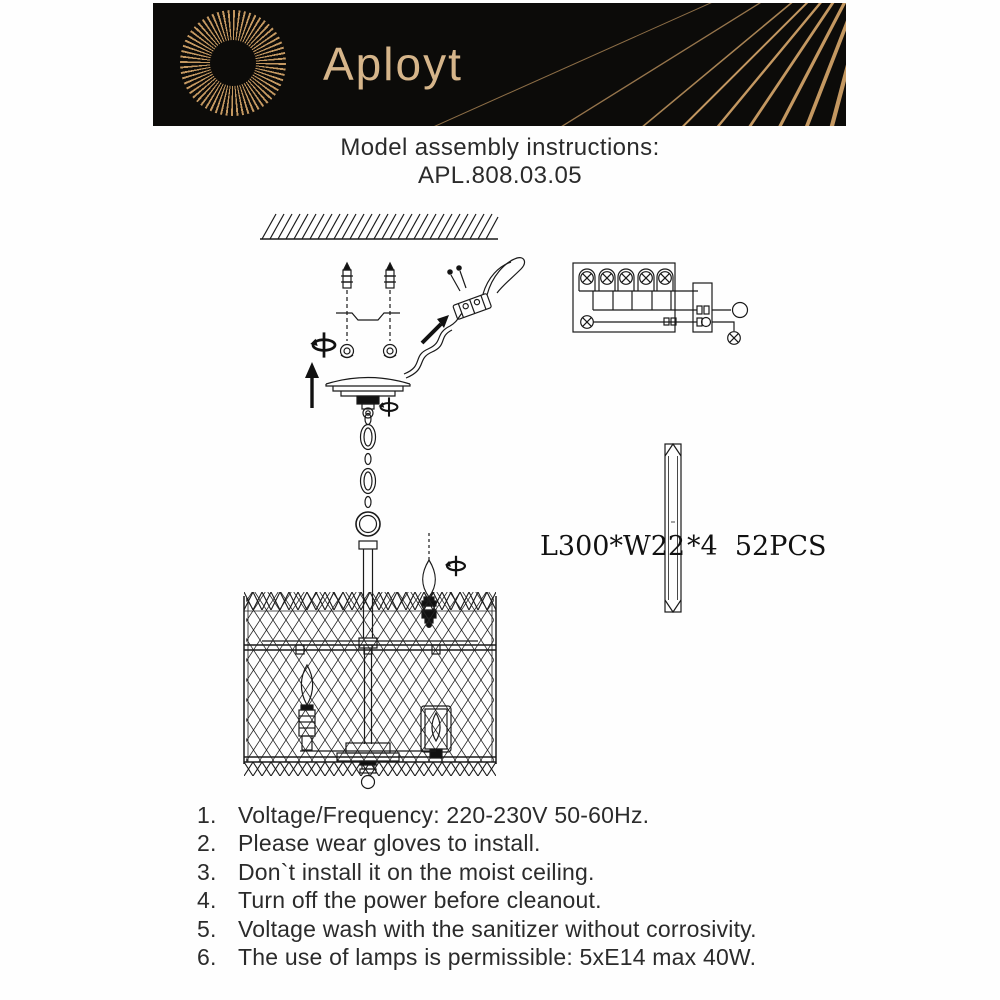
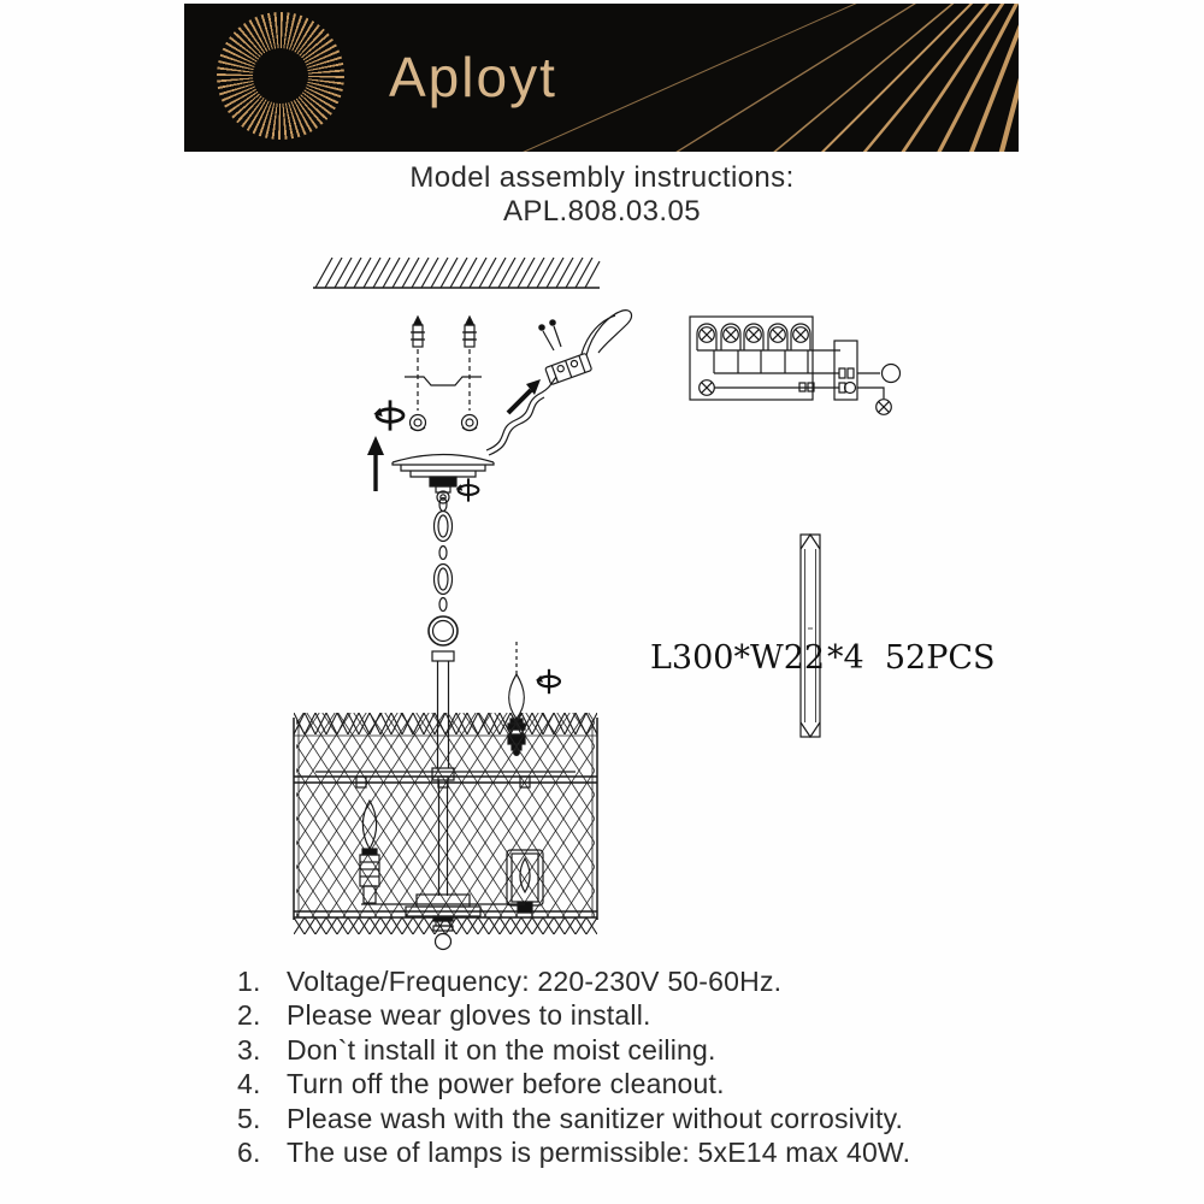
  Aployt
  Model assembly instructions:
  APL.808.03.05
  L300*W22
  *4 52PCS
  1.
  Voltage/Frequency: 220-230V 50-60Hz.
  2.
  Please wear gloves to install.
  3.
  Don`t install it on the moist ceiling.
  4.
  Turn off the power before cleanout.
  5.
- Voltage wash with the sanitizer without corrosivity.
+ Please wash with the sanitizer without corrosivity.
  6.
  The use of lamps is permissible: 5xE14 max 40W.
